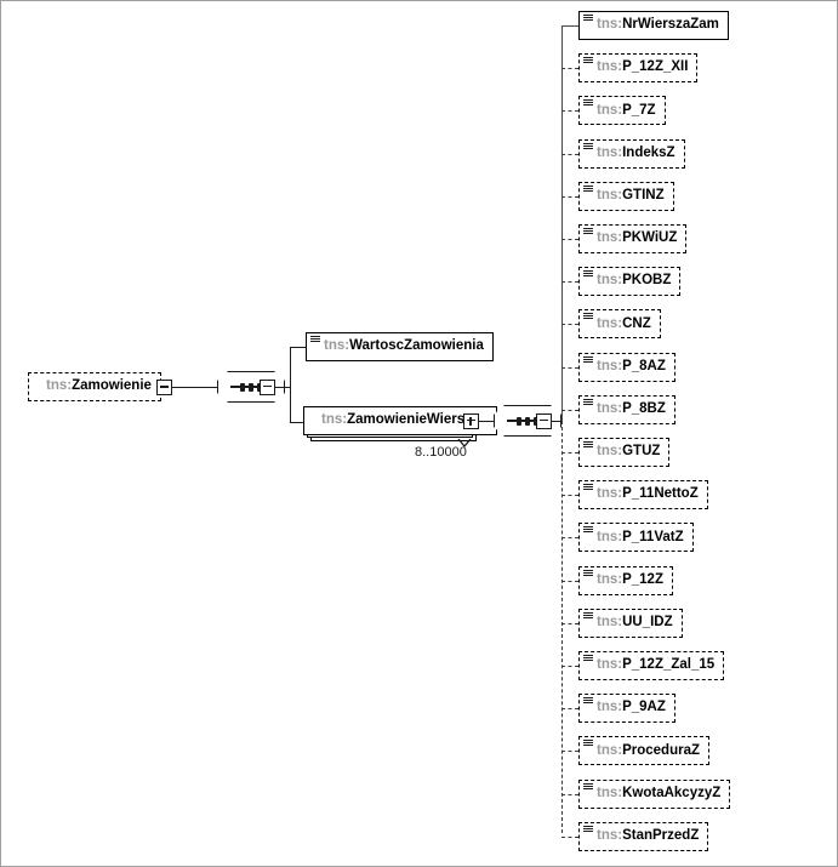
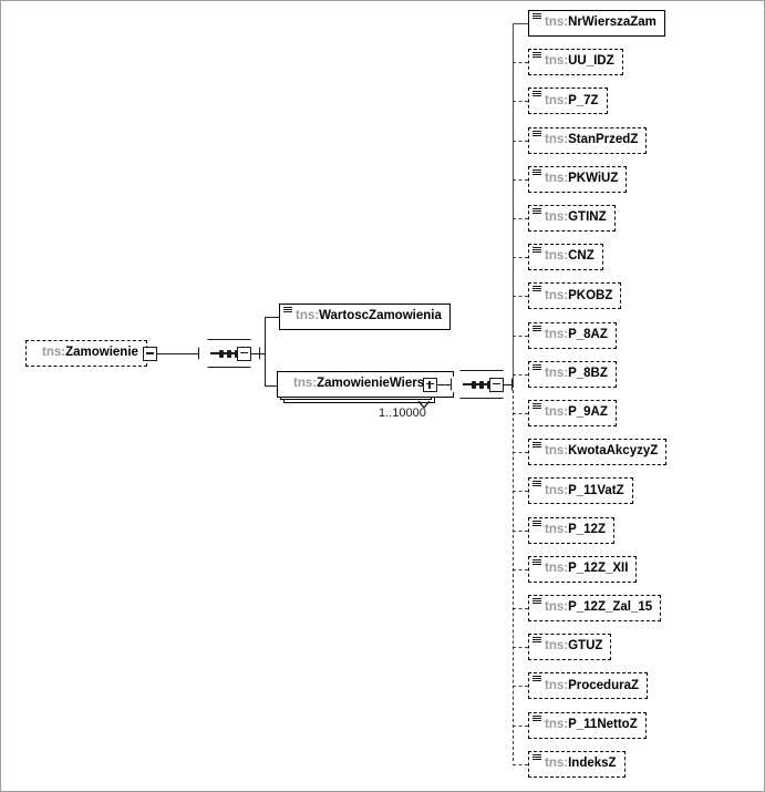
  tns:
  Zamowienie
  tns:
  WartoscZamowienia
  tns:
  ZamowienieWiers
- 8..10000
+ 1..10000
  tns:
  NrWierszaZam
  tns:
- P_12Z_XII
+ UU_IDZ
  tns:
  P_7Z
  tns:
- IndeksZ
+ StanPrzedZ
  tns:
- GTINZ
+ PKWiUZ
  tns:
- PKWiUZ
+ GTINZ
  tns:
- PKOBZ
+ CNZ
  tns:
- CNZ
+ PKOBZ
  tns:
  P_8AZ
  tns:
  P_8BZ
  tns:
- GTUZ
+ P_9AZ
  tns:
- P_11NettoZ
+ KwotaAkcyzyZ
  tns:
  P_11VatZ
  tns:
  P_12Z
  tns:
- UU_IDZ
+ P_12Z_XII
  tns:
  P_12Z_Zal_15
  tns:
- P_9AZ
+ GTUZ
  tns:
  ProceduraZ
  tns:
- KwotaAkcyzyZ
+ P_11NettoZ
  tns:
- StanPrzedZ
+ IndeksZ
